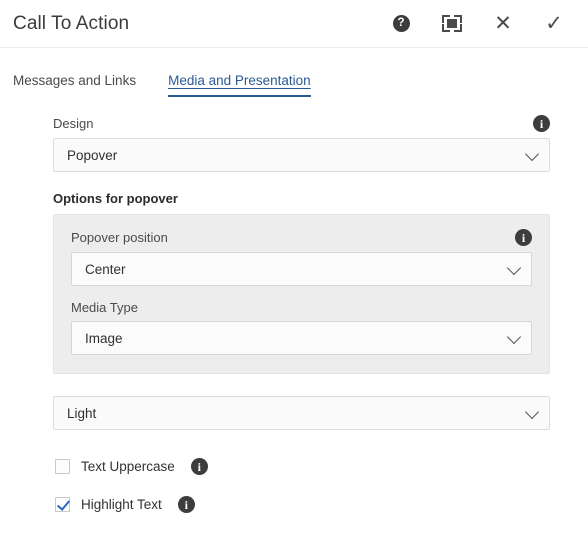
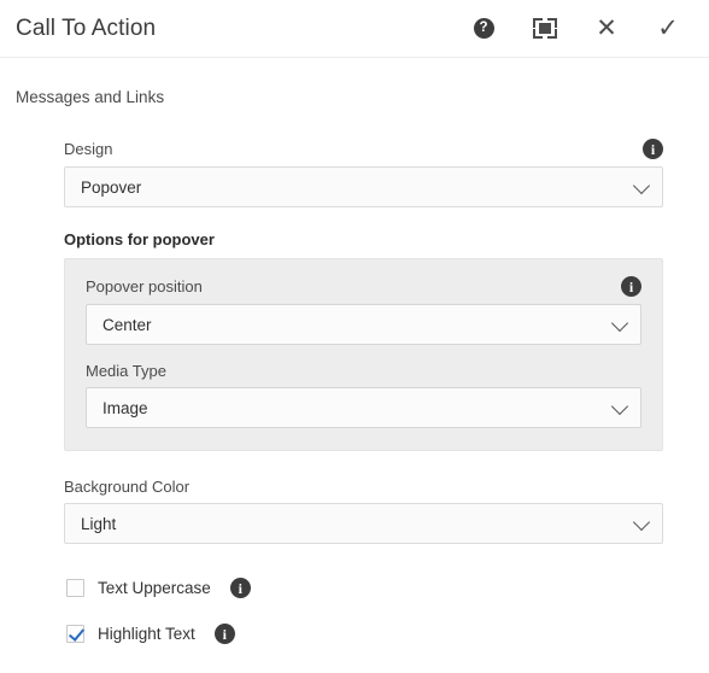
  Call To Action
  ?
  ✕
  ✓
  Messages and Links
- Media and Presentation
  Design
  i
  Popover
  Options for popover
  Popover position
  i
  Center
  Media Type
  Image
+ Background Color
  Light
  Text Uppercase
  i
  Highlight Text
  i
